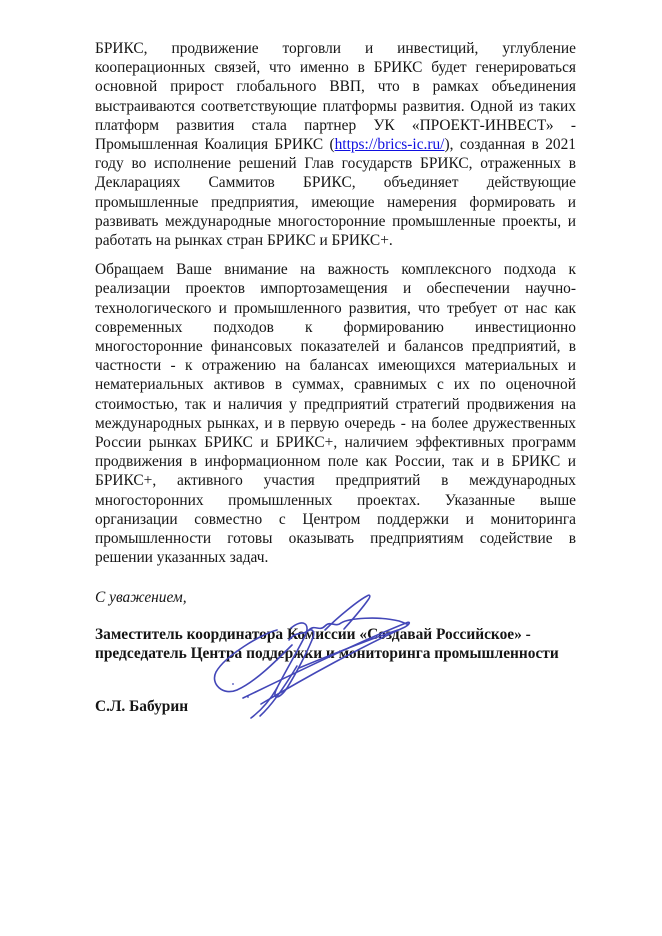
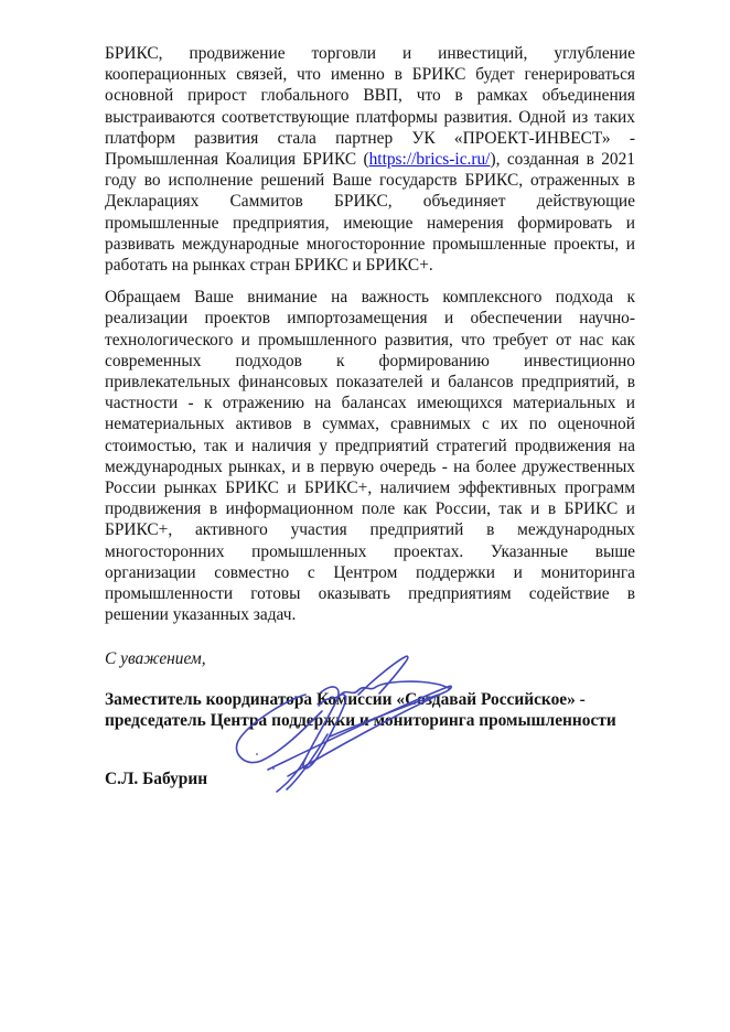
- БРИКС, продвижение торговли и инвестиций, углубление кооперационных связей, что именно в БРИКС будет генерироваться основной прирост глобального ВВП, что в рамках объединения выстраиваются соответствующие платформы развития. Одной из таких платформ развития стала партнер УК «ПРОЕКТ-ИНВЕСТ» - Промышленная Коалиция БРИКС (https://brics-ic.ru/), созданная в 2021 году во исполнение решений Глав государств БРИКС, отраженных в Декларациях Саммитов БРИКС, объединяет действующие промышленные предприятия, имеющие намерения формировать и развивать международные многосторонние промышленные проекты, и работать на рынках стран БРИКС и БРИКС+.
+ БРИКС, продвижение торговли и инвестиций, углубление кооперационных связей, что именно в БРИКС будет генерироваться основной прирост глобального ВВП, что в рамках объединения выстраиваются соответствующие платформы развития. Одной из таких платформ развития стала партнер УК «ПРОЕКТ-ИНВЕСТ» - Промышленная Коалиция БРИКС (https://brics-ic.ru/), созданная в 2021 году во исполнение решений Ваше государств БРИКС, отраженных в Декларациях Саммитов БРИКС, объединяет действующие промышленные предприятия, имеющие намерения формировать и развивать международные многосторонние промышленные проекты, и работать на рынках стран БРИКС и БРИКС+.
- Обращаем Ваше внимание на важность комплексного подхода к реализации проектов импортозамещения и обеспечении научно-технологического и промышленного развития, что требует от нас как современных подходов к формированию инвестиционно многосторонние финансовых показателей и балансов предприятий, в частности - к отражению на балансах имеющихся материальных и нематериальных активов в суммах, сравнимых с их по оценочной стоимостью, так и наличия у предприятий стратегий продвижения на международных рынках, и в первую очередь - на более дружественных России рынках БРИКС и БРИКС+, наличием эффективных программ продвижения в информационном поле как России, так и в БРИКС и БРИКС+, активного участия предприятий в международных многосторонних промышленных проектах. Указанные выше организации совместно с Центром поддержки и мониторинга промышленности готовы оказывать предприятиям содействие в решении указанных задач.
+ Обращаем Ваше внимание на важность комплексного подхода к реализации проектов импортозамещения и обеспечении научно-технологического и промышленного развития, что требует от нас как современных подходов к формированию инвестиционно привлекательных финансовых показателей и балансов предприятий, в частности - к отражению на балансах имеющихся материальных и нематериальных активов в суммах, сравнимых с их по оценочной стоимостью, так и наличия у предприятий стратегий продвижения на международных рынках, и в первую очередь - на более дружественных России рынках БРИКС и БРИКС+, наличием эффективных программ продвижения в информационном поле как России, так и в БРИКС и БРИКС+, активного участия предприятий в международных многосторонних промышленных проектах. Указанные выше организации совместно с Центром поддержки и мониторинга промышленности готовы оказывать предприятиям содействие в решении указанных задач.
  С уважением,
  Заместитель координатора Комиссии «Содавай Российское» -
  председатель Центра поддержки и мониторинга промышленности
  С.Л. Бабурин
